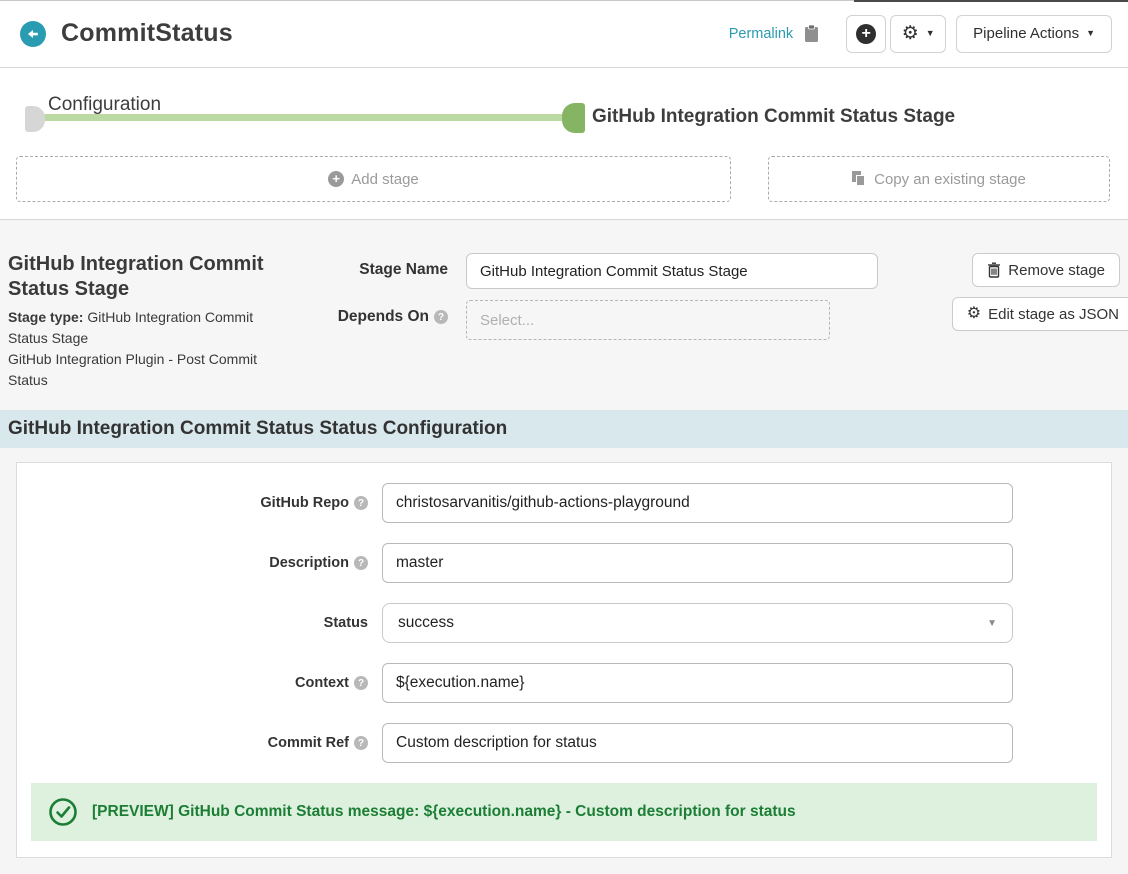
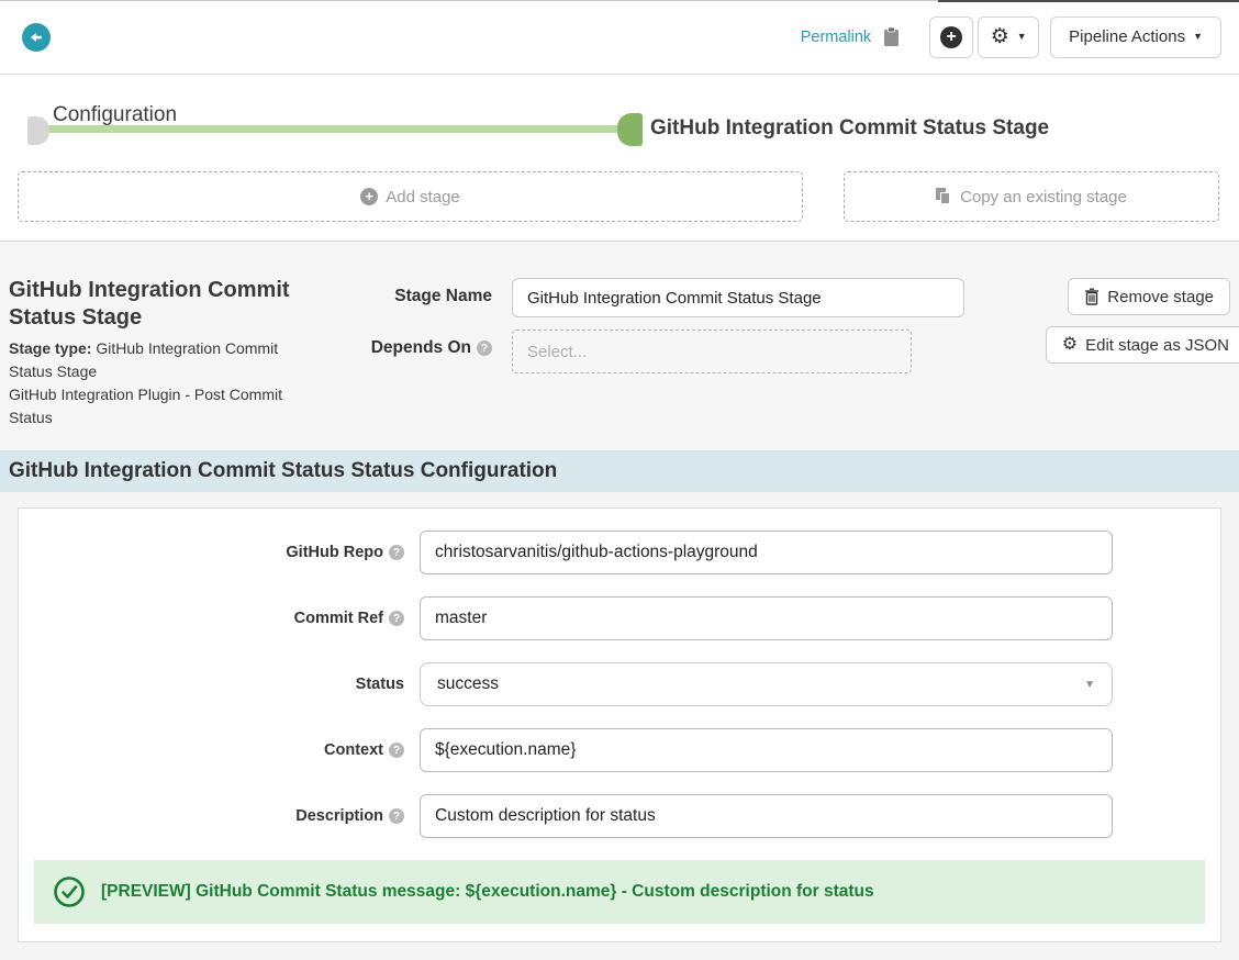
- CommitStatus
  Permalink
  +
  ⚙
  ▼
  Pipeline Actions
  ▼
  Configuration
  GitHub Integration Commit Status Stage
  +
  Add stage
  Copy an existing stage
  GitHub Integration Commit Status Stage
  Stage type: GitHub Integration Commit Status Stage
  GitHub Integration Plugin - Post Commit Status
  Stage Name
  GitHub Integration Commit Status Stage
  Depends On
  ?
  Select...
  Remove stage
  ⚙
  Edit stage as JSON
  GitHub Integration Commit Status Status Configuration
  GitHub Repo
  ?
  christosarvanitis/github-actions-playground
- Description
+ Commit Ref
  ?
  master
  Status
  success
  ▼
  Context
  ?
  ${execution.name}
- Commit Ref
+ Description
  ?
  Custom description for status
  [PREVIEW] GitHub Commit Status message: ${execution.name} - Custom description for status
